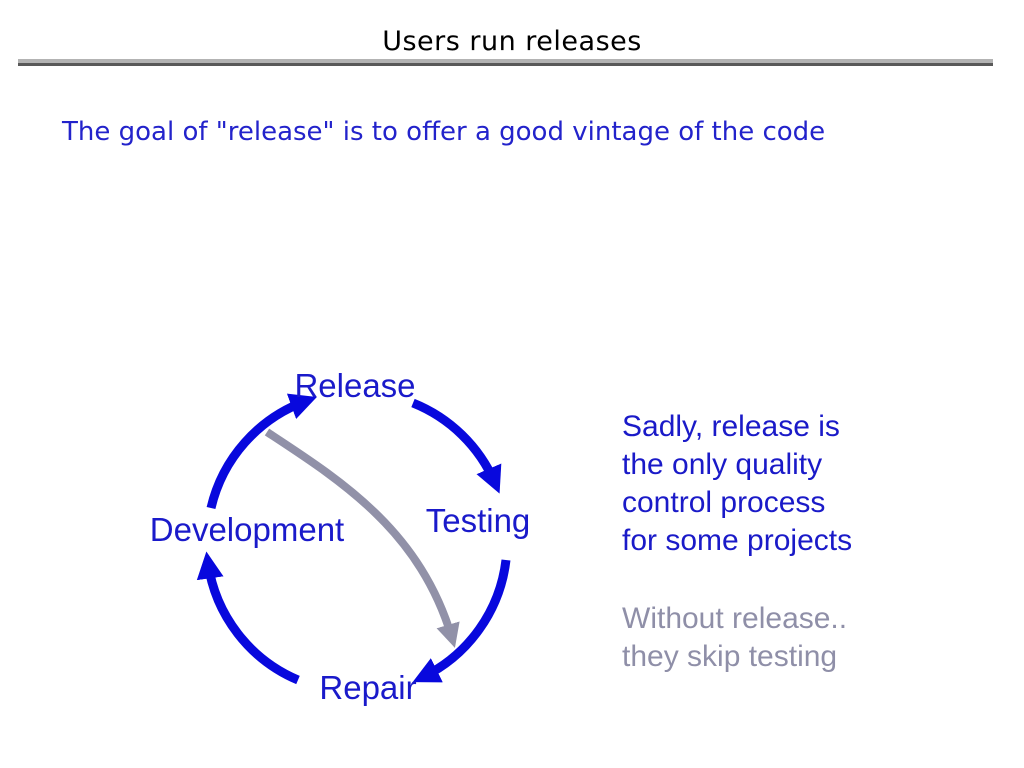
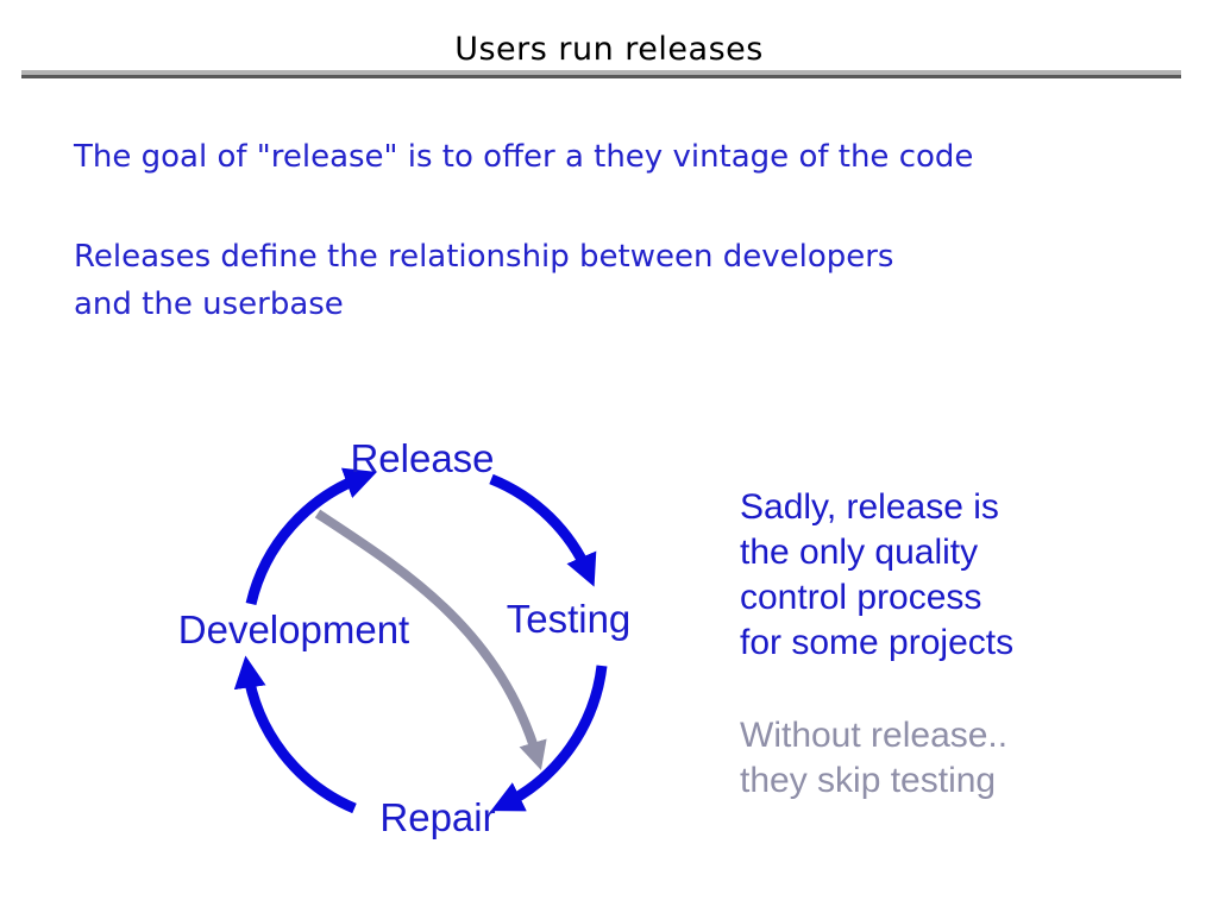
  Users run releases
- The goal of "release" is to offer a good vintage of the code
+ The goal of "release" is to offer a they vintage of the code
+ Releases define the relationship between developers
+ and the userbase
  Release
  Testing
  Repair
  Development
  Sadly, release is
  the only quality
  control process
  for some projects
  Without release..
  they skip testing
